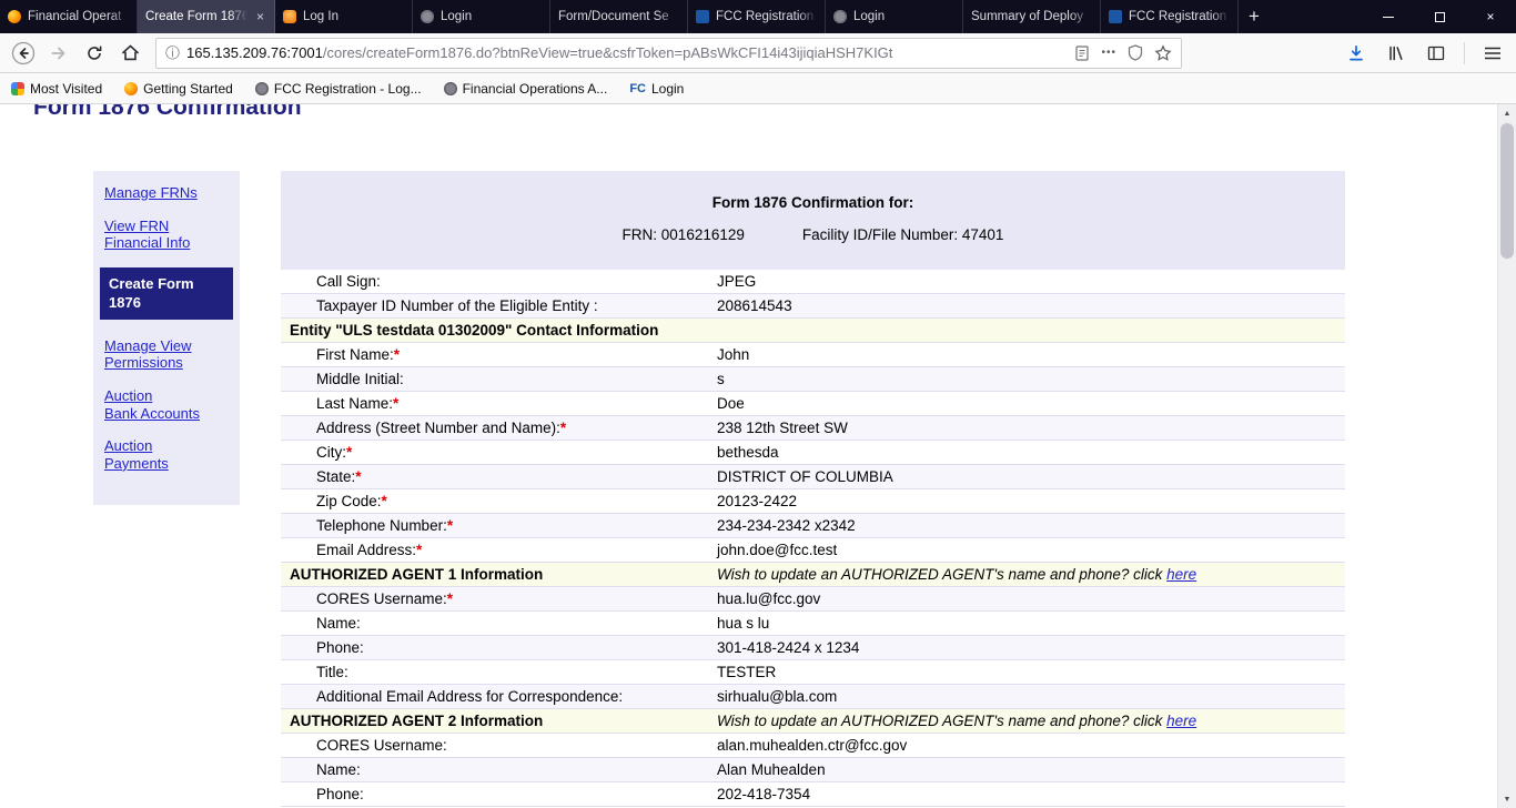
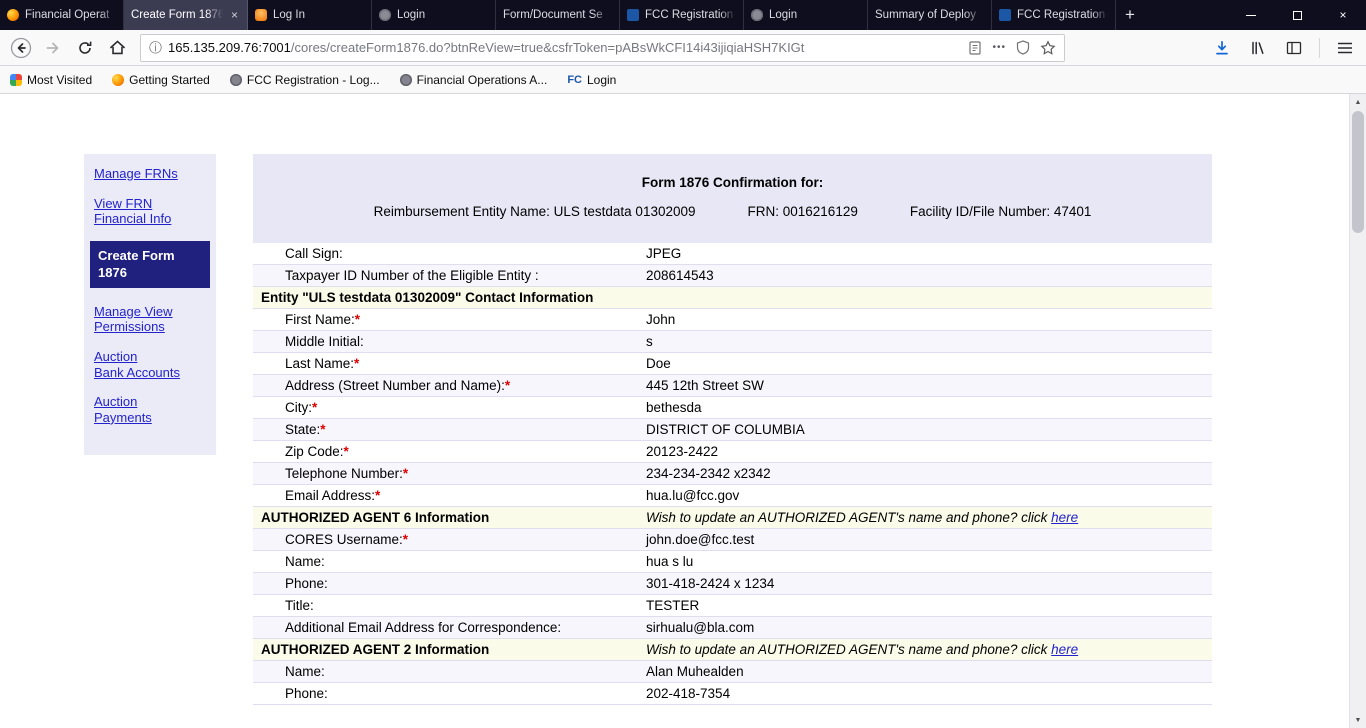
  Financial Operat
  Create Form 1876
  ×
  Log In
  Login
  Form/Document Se
  FCC Registration
  Login
  Summary of Deploy
  FCC Registration
  +
  ×
  ⓘ
  165.135.209.76:7001/cores/createForm1876.do?btnReView=true&csfrToken=pABsWkCFI14i43ijiqiaHSH7KIGt
  •••
  Most Visited
  Getting Started
  FCC Registration - Log...
  Financial Operations A...
  FC
  Login
- Form 1876 Confirmation
  Manage FRNs
  View FRN
  Financial Info
  Create Form
  1876
  Manage View
  Permissions
  Auction
  Bank Accounts
  Auction
  Payments
  Form 1876 Confirmation for:
+ Reimbursement Entity Name: ULS testdata 01302009
  FRN: 0016216129
  Facility ID/File Number: 47401
  Call Sign:
  JPEG
  Taxpayer ID Number of the Eligible Entity :
  208614543
  Entity "ULS testdata 01302009" Contact Information
  First Name:*
  John
  Middle Initial:
  s
  Last Name:*
  Doe
  Address (Street Number and Name):*
- 238 12th Street SW
+ 445 12th Street SW
  City:*
  bethesda
  State:*
  DISTRICT OF COLUMBIA
  Zip Code:*
  20123-2422
  Telephone Number:*
  234-234-2342 x2342
  Email Address:*
- john.doe@fcc.test
+ hua.lu@fcc.gov
- AUTHORIZED AGENT 1 Information
+ AUTHORIZED AGENT 6 Information
  Wish to update an AUTHORIZED AGENT's name and phone? click here
  CORES Username:*
- hua.lu@fcc.gov
+ john.doe@fcc.test
  Name:
  hua s lu
  Phone:
  301-418-2424 x 1234
  Title:
  TESTER
  Additional Email Address for Correspondence:
  sirhualu@bla.com
  AUTHORIZED AGENT 2 Information
  Wish to update an AUTHORIZED AGENT's name and phone? click here
- CORES Username:
- alan.muhealden.ctr@fcc.gov
  Name:
  Alan Muhealden
  Phone:
  202-418-7354
